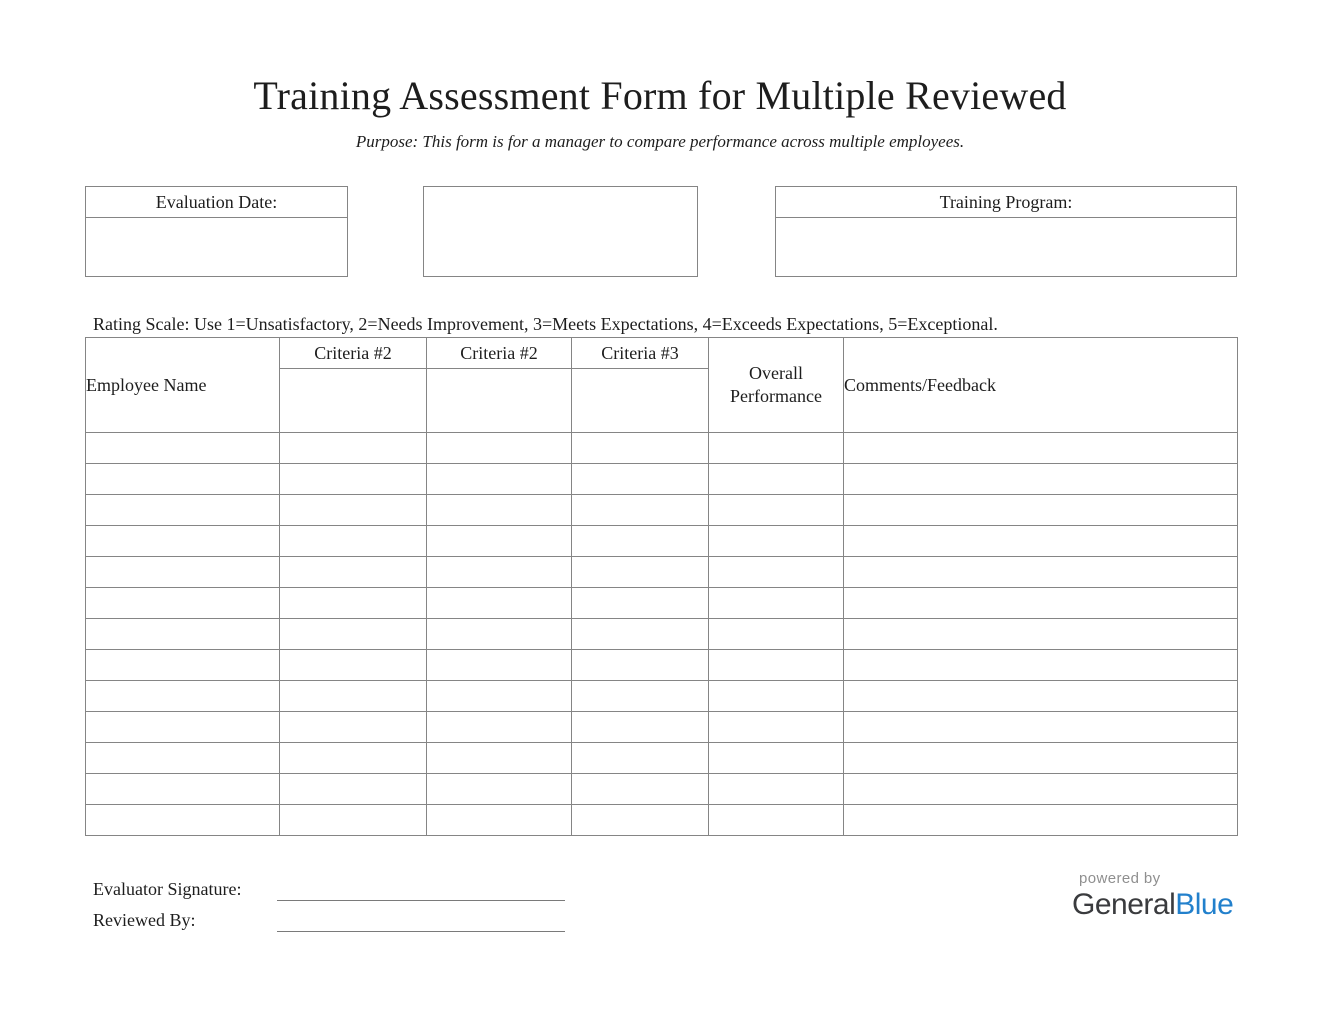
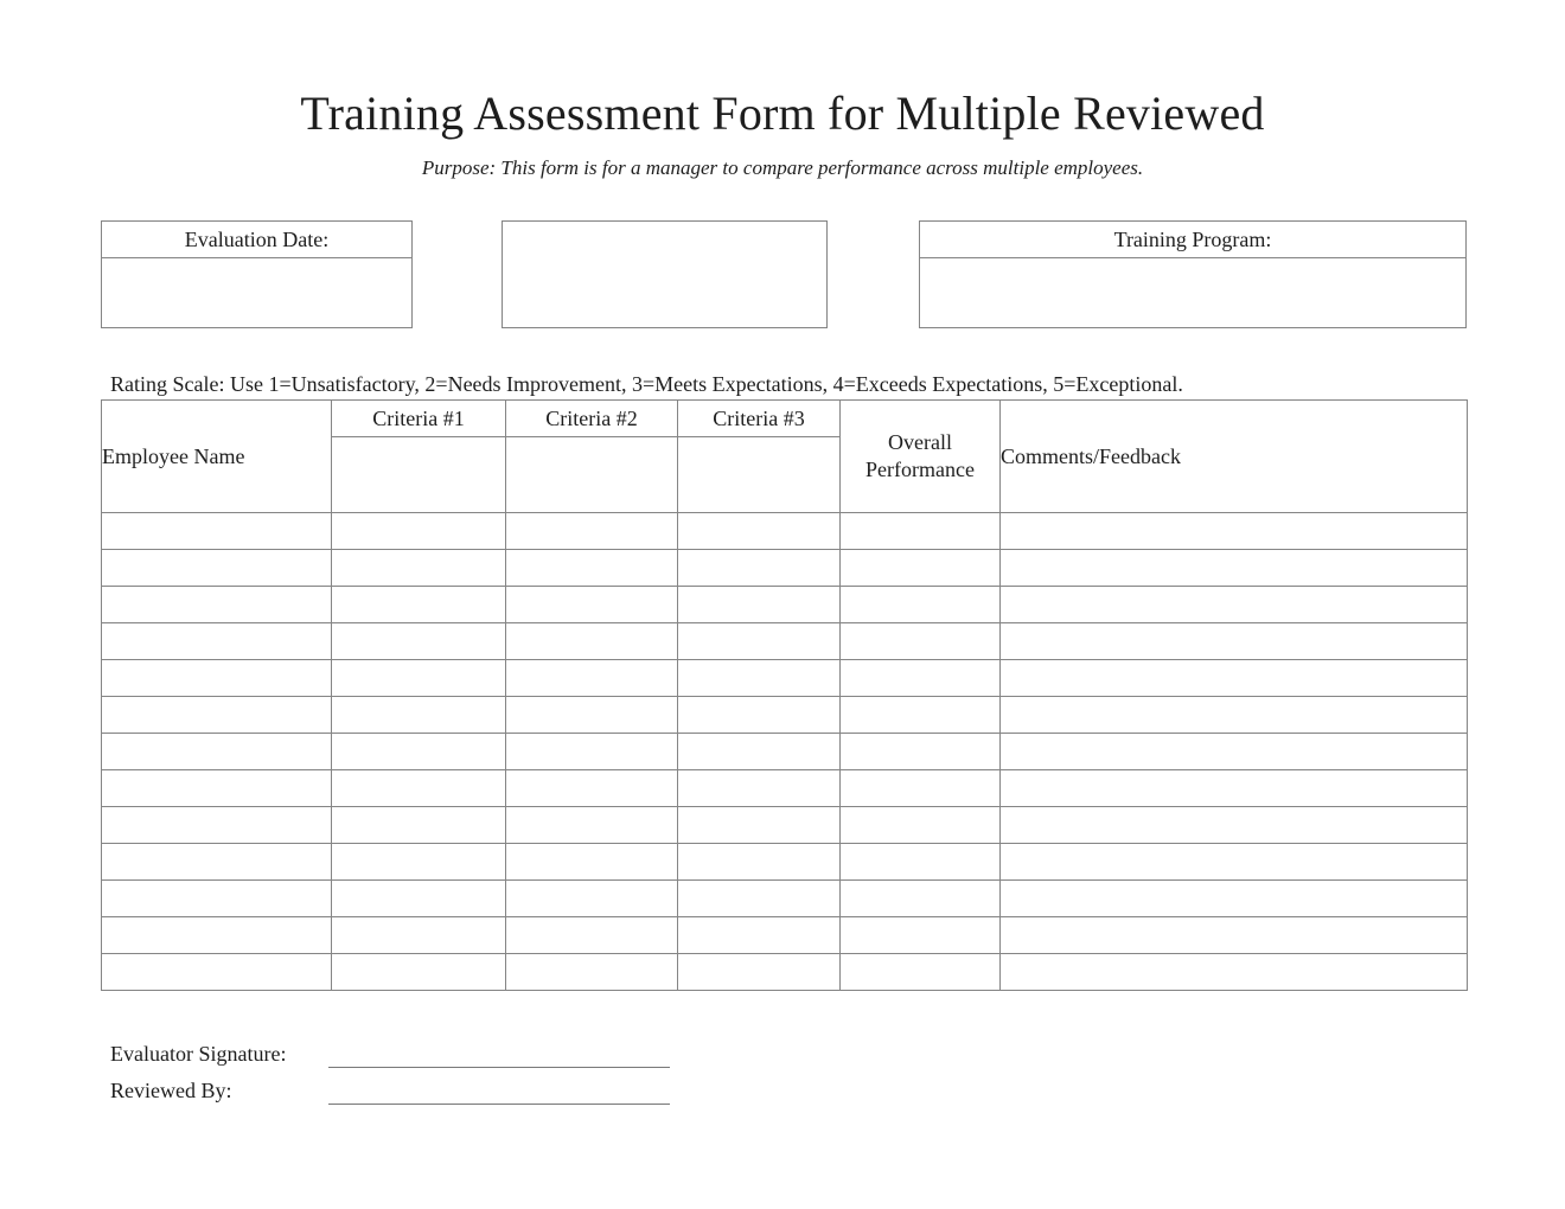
  Training Assessment Form for Multiple Reviewed
  Purpose: This form is for a manager to compare performance across multiple employees.
  Evaluation Date:
  Training Program:
  Rating Scale: Use 1=Unsatisfactory, 2=Needs Improvement, 3=Meets Expectations, 4=Exceeds Expectations, 5=Exceptional.
- Employee Name	Criteria #2	Criteria #2	Criteria #3	Overall Performance	Comments/Feedback
+ Employee Name	Criteria #1	Criteria #2	Criteria #3	Overall Performance	Comments/Feedback
  Evaluator Signature:
  Reviewed By:
- powered by
- GeneralBlue
